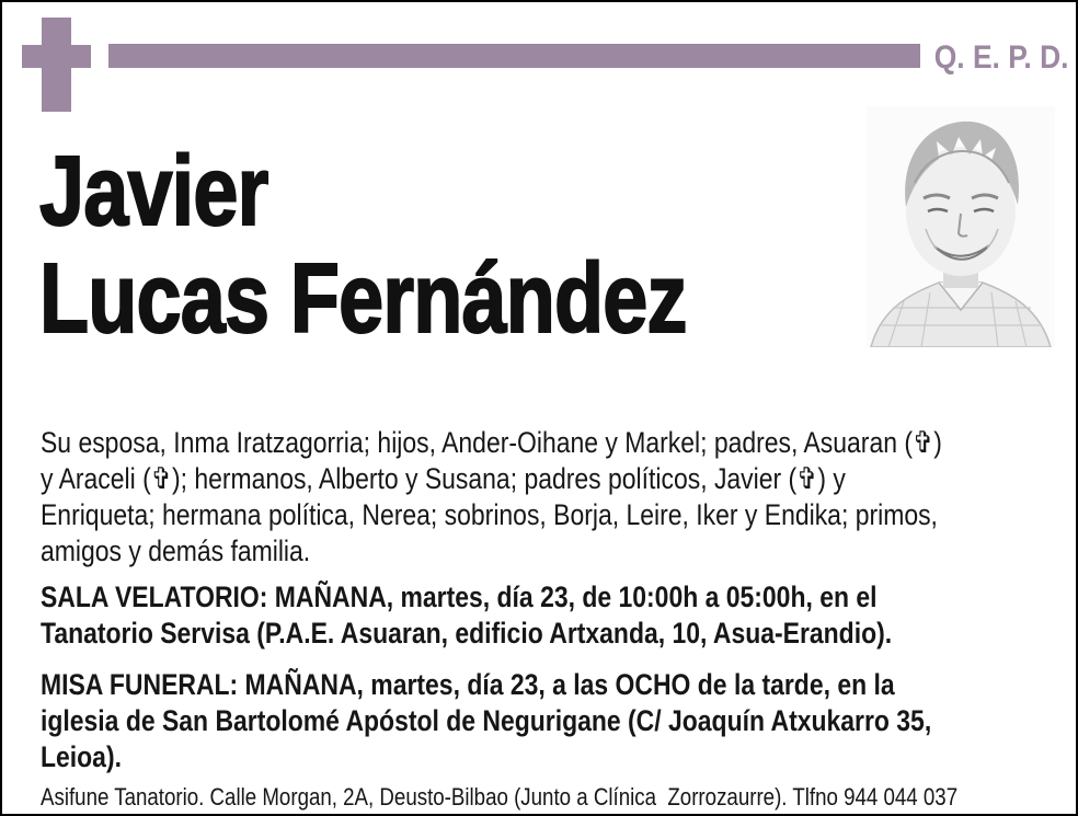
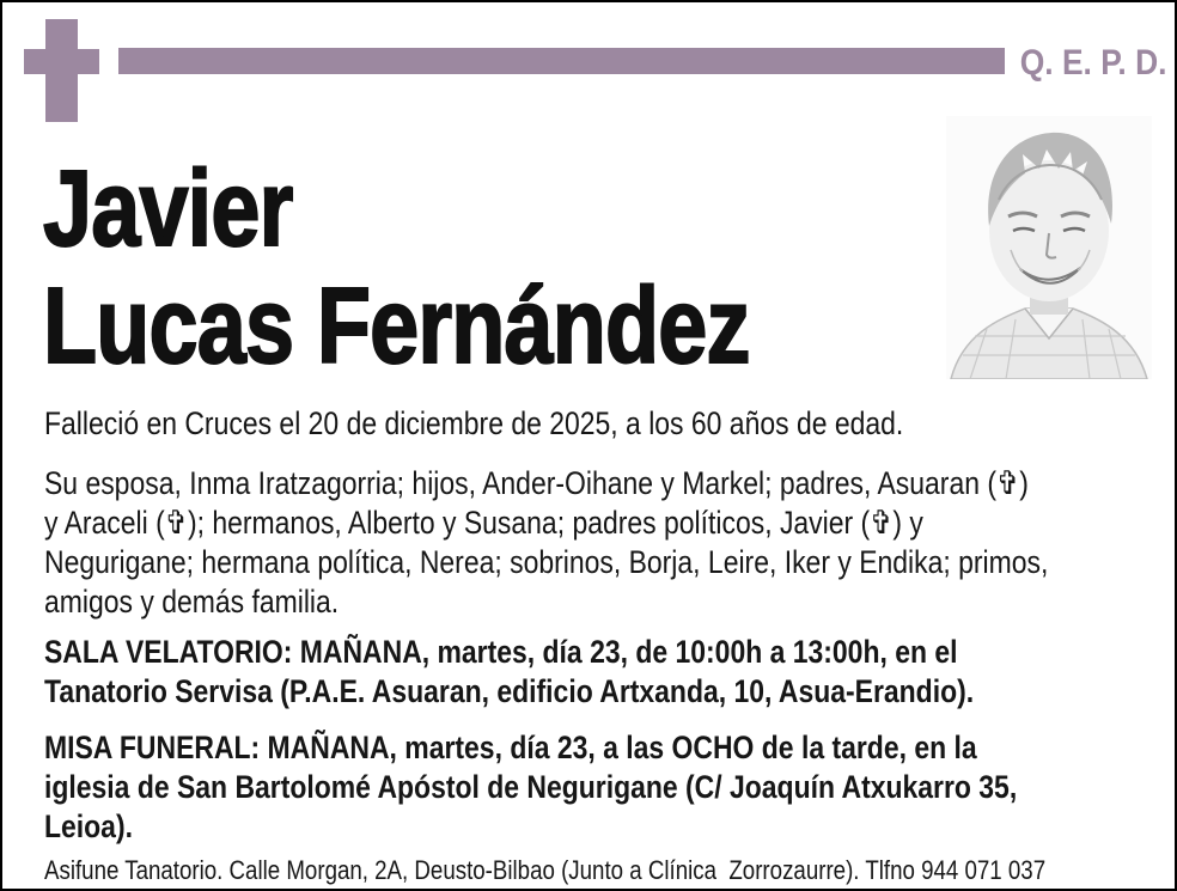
  Q. E. P. D.
  Javier
  Lucas Fernández
+ Falleció en Cruces el 20 de diciembre de 2025, a los 60 años de edad.
  Su esposa, Inma Iratzagorria; hijos, Ander-Oihane y Markel; padres, Asuaran (✞)
  y Araceli (✞); hermanos, Alberto y Susana; padres políticos, Javier (✞) y
- Enriqueta; hermana política, Nerea; sobrinos, Borja, Leire, Iker y Endika; primos,
+ Negurigane; hermana política, Nerea; sobrinos, Borja, Leire, Iker y Endika; primos,
  amigos y demás familia.
- SALA VELATORIO: MAÑANA, martes, día 23, de 10:00h a 05:00h, en el
+ SALA VELATORIO: MAÑANA, martes, día 23, de 10:00h a 13:00h, en el
  Tanatorio Servisa (P.A.E. Asuaran, edificio Artxanda, 10, Asua-Erandio).
  MISA FUNERAL: MAÑANA, martes, día 23, a las OCHO de la tarde, en la
  iglesia de San Bartolomé Apóstol de Negurigane (C/ Joaquín Atxukarro 35,
  Leioa).
- Asifune Tanatorio. Calle Morgan, 2A, Deusto-Bilbao (Junto a Clínica Zorrozaurre). Tlfno 944 044 037
+ Asifune Tanatorio. Calle Morgan, 2A, Deusto-Bilbao (Junto a Clínica Zorrozaurre). Tlfno 944 071 037
